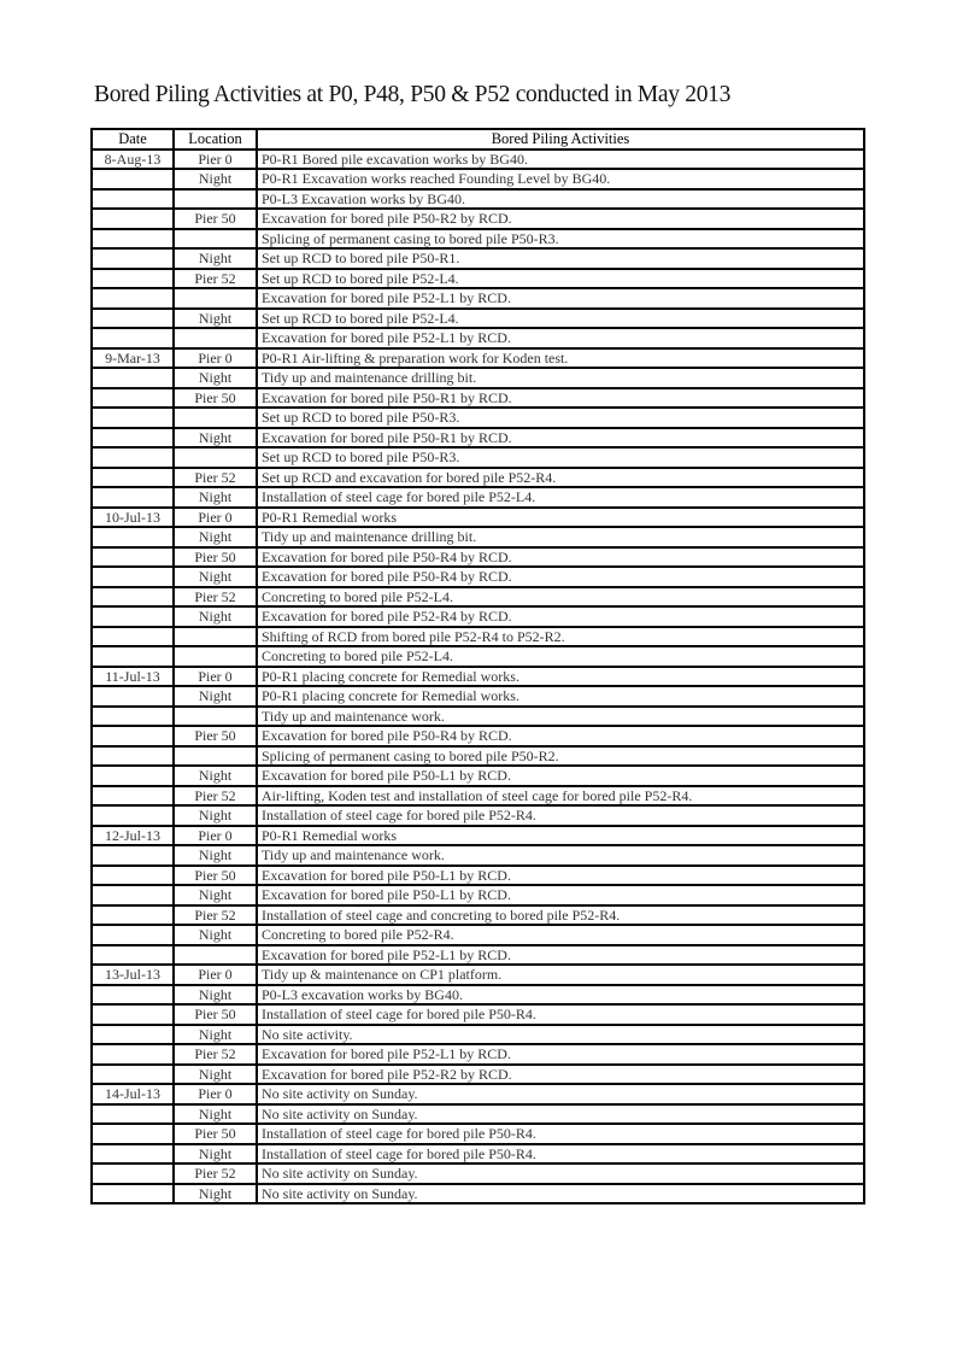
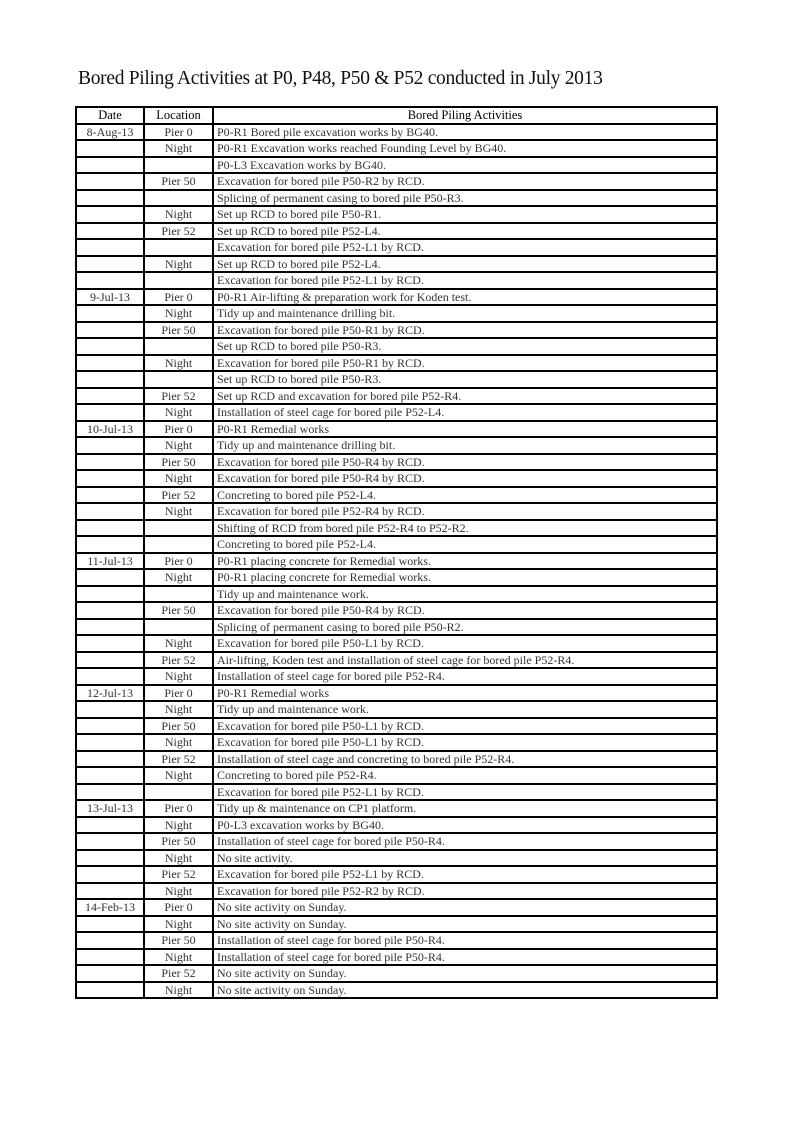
- Bored Piling Activities at P0, P48, P50 & P52 conducted in May 2013
+ Bored Piling Activities at P0, P48, P50 & P52 conducted in July 2013
  Date	Location	Bored Piling Activities
  8-Aug-13	Pier 0	P0-R1 Bored pile excavation works by BG40.
  	Night	P0-R1 Excavation works reached Founding Level by BG40.
  		P0-L3 Excavation works by BG40.
  	Pier 50	Excavation for bored pile P50-R2 by RCD.
  		Splicing of permanent casing to bored pile P50-R3.
  	Night	Set up RCD to bored pile P50-R1.
  	Pier 52	Set up RCD to bored pile P52-L4.
  		Excavation for bored pile P52-L1 by RCD.
  	Night	Set up RCD to bored pile P52-L4.
  		Excavation for bored pile P52-L1 by RCD.
- 9-Mar-13	Pier 0	P0-R1 Air-lifting & preparation work for Koden test.
+ 9-Jul-13	Pier 0	P0-R1 Air-lifting & preparation work for Koden test.
  	Night	Tidy up and maintenance drilling bit.
  	Pier 50	Excavation for bored pile P50-R1 by RCD.
  		Set up RCD to bored pile P50-R3.
  	Night	Excavation for bored pile P50-R1 by RCD.
  		Set up RCD to bored pile P50-R3.
  	Pier 52	Set up RCD and excavation for bored pile P52-R4.
  	Night	Installation of steel cage for bored pile P52-L4.
  10-Jul-13	Pier 0	P0-R1 Remedial works
  	Night	Tidy up and maintenance drilling bit.
  	Pier 50	Excavation for bored pile P50-R4 by RCD.
  	Night	Excavation for bored pile P50-R4 by RCD.
  	Pier 52	Concreting to bored pile P52-L4.
  	Night	Excavation for bored pile P52-R4 by RCD.
  		Shifting of RCD from bored pile P52-R4 to P52-R2.
  		Concreting to bored pile P52-L4.
  11-Jul-13	Pier 0	P0-R1 placing concrete for Remedial works.
  	Night	P0-R1 placing concrete for Remedial works.
  		Tidy up and maintenance work.
  	Pier 50	Excavation for bored pile P50-R4 by RCD.
  		Splicing of permanent casing to bored pile P50-R2.
  	Night	Excavation for bored pile P50-L1 by RCD.
  	Pier 52	Air-lifting, Koden test and installation of steel cage for bored pile P52-R4.
  	Night	Installation of steel cage for bored pile P52-R4.
  12-Jul-13	Pier 0	P0-R1 Remedial works
  	Night	Tidy up and maintenance work.
  	Pier 50	Excavation for bored pile P50-L1 by RCD.
  	Night	Excavation for bored pile P50-L1 by RCD.
  	Pier 52	Installation of steel cage and concreting to bored pile P52-R4.
  	Night	Concreting to bored pile P52-R4.
  		Excavation for bored pile P52-L1 by RCD.
  13-Jul-13	Pier 0	Tidy up & maintenance on CP1 platform.
  	Night	P0-L3 excavation works by BG40.
  	Pier 50	Installation of steel cage for bored pile P50-R4.
  	Night	No site activity.
  	Pier 52	Excavation for bored pile P52-L1 by RCD.
  	Night	Excavation for bored pile P52-R2 by RCD.
- 14-Jul-13	Pier 0	No site activity on Sunday.
+ 14-Feb-13	Pier 0	No site activity on Sunday.
  	Night	No site activity on Sunday.
  	Pier 50	Installation of steel cage for bored pile P50-R4.
  	Night	Installation of steel cage for bored pile P50-R4.
  	Pier 52	No site activity on Sunday.
  	Night	No site activity on Sunday.
